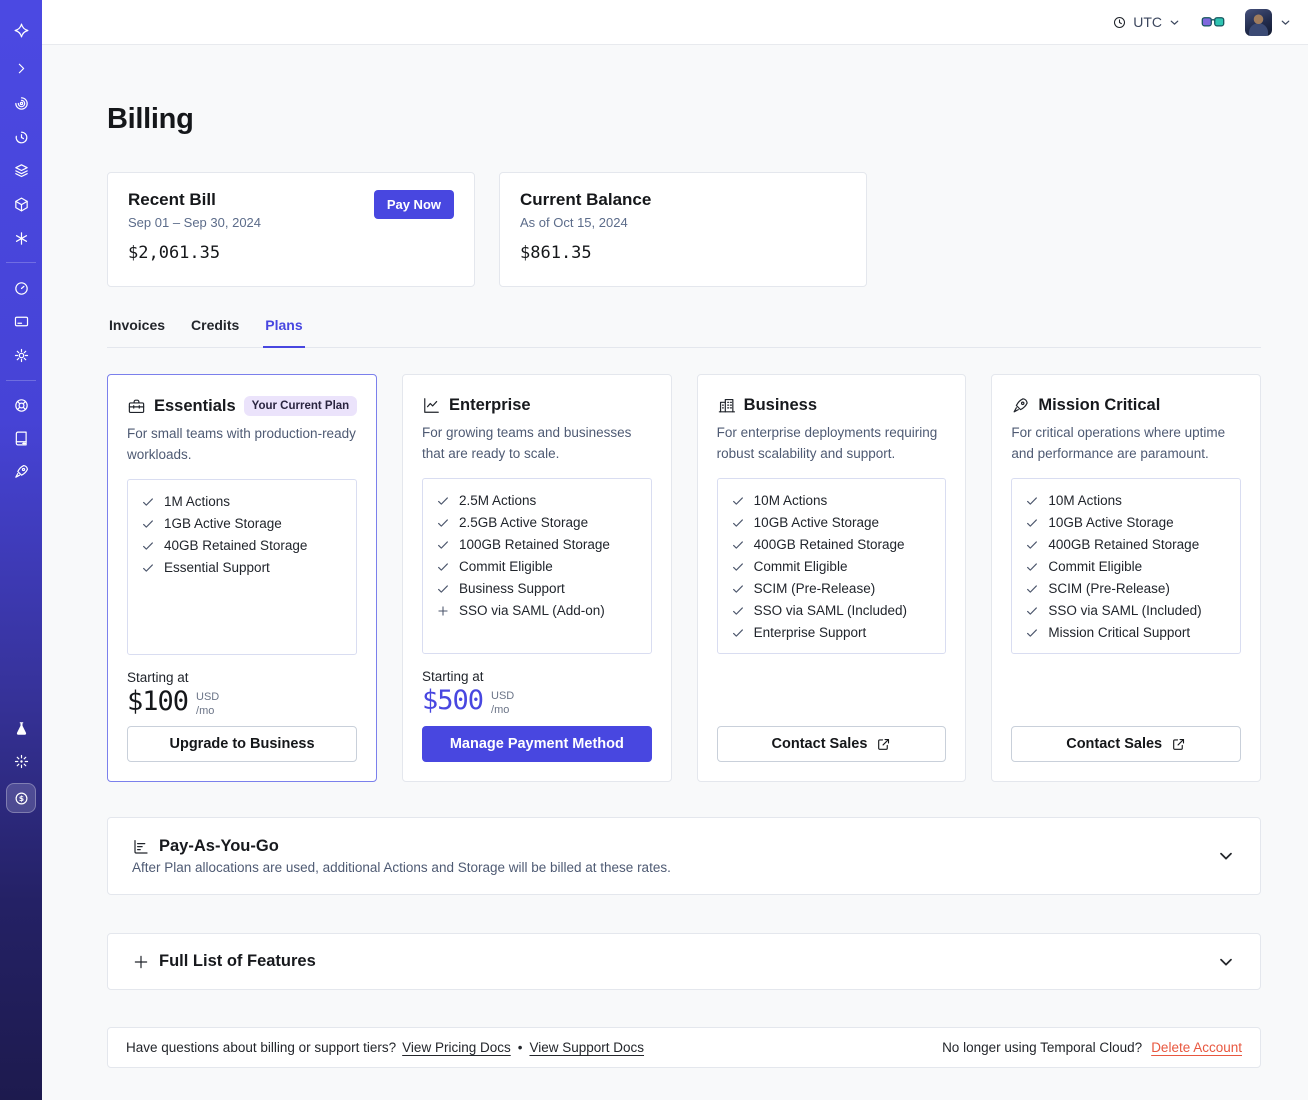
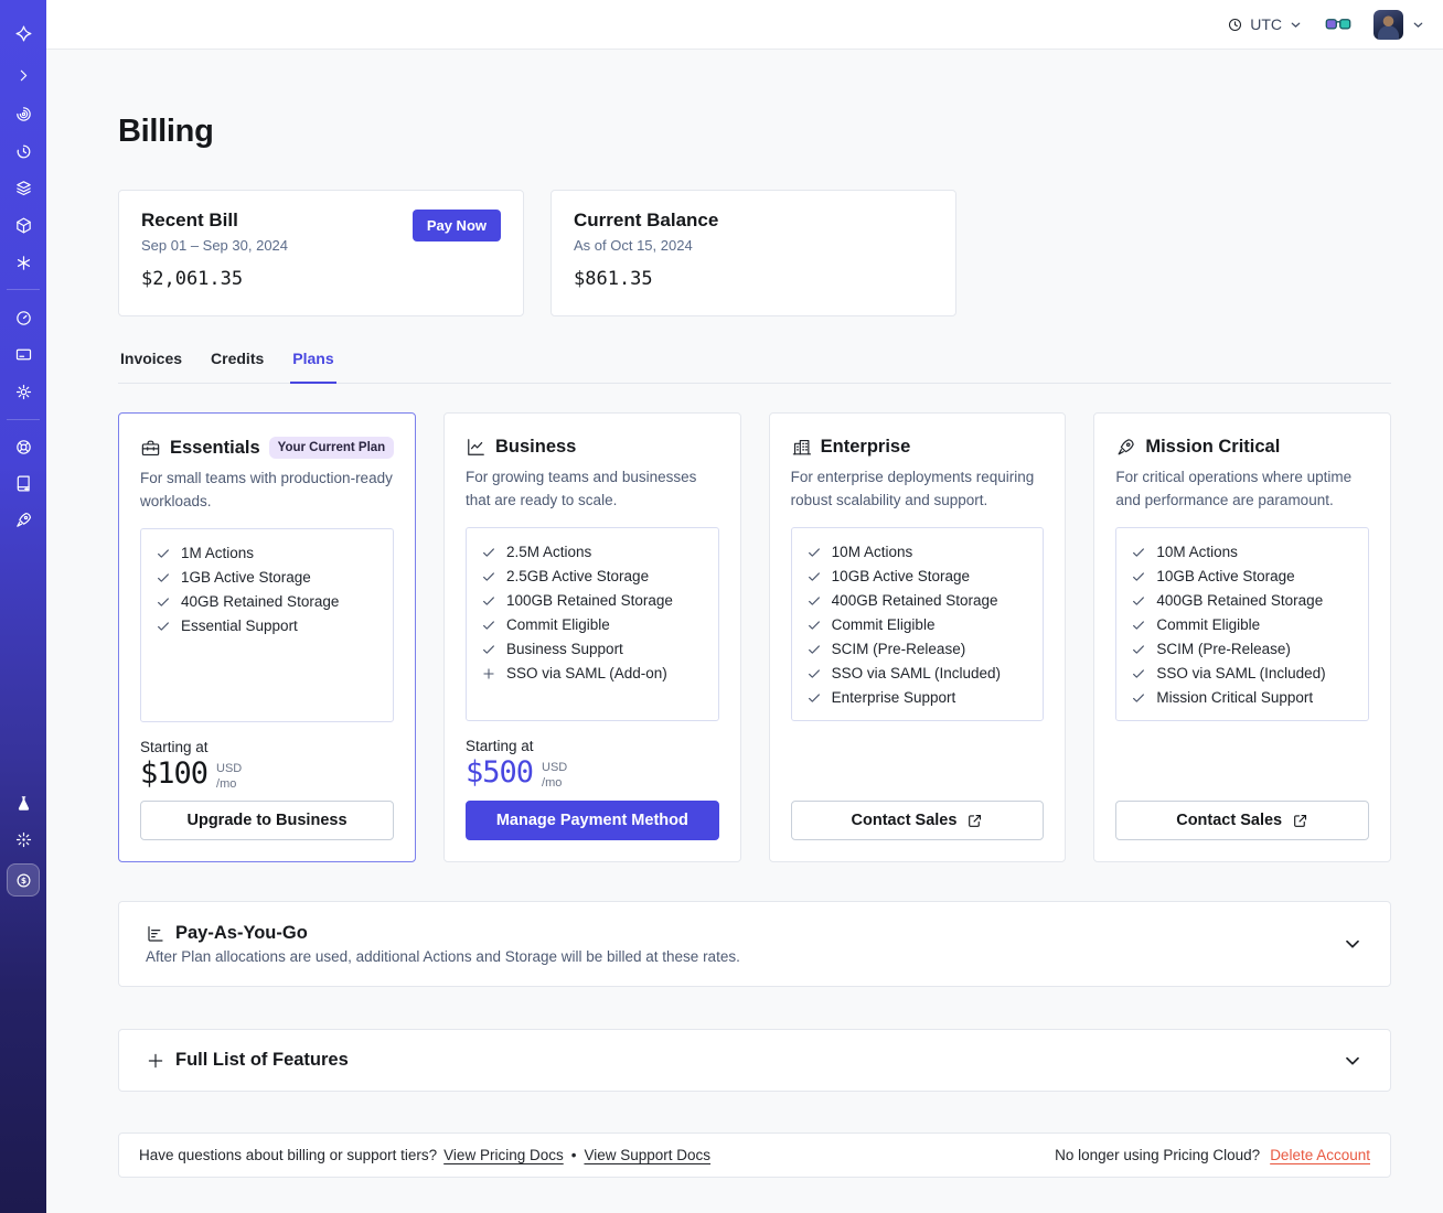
  $
  UTC
  Billing
  Recent Bill
  Sep 01 – Sep 30, 2024
  Pay Now
  $2,061.35
  Current Balance
  As of Oct 15, 2024
  $861.35
  Invoices
  Credits
  Plans
  Essentials
  Your Current Plan
  For small teams with production-ready workloads.
  1M Actions
  1GB Active Storage
  40GB Retained Storage
  Essential Support
  Starting at
  $100
  USD
  /mo
  Upgrade to Business
- Enterprise
+ Business
  For growing teams and businesses that are ready to scale.
  2.5M Actions
  2.5GB Active Storage
  100GB Retained Storage
  Commit Eligible
  Business Support
  SSO via SAML (Add-on)
  Starting at
  $500
  USD
  /mo
  Manage Payment Method
- Business
+ Enterprise
  For enterprise deployments requiring robust scalability and support.
  10M Actions
  10GB Active Storage
  400GB Retained Storage
  Commit Eligible
  SCIM (Pre-Release)
  SSO via SAML (Included)
  Enterprise Support
  Contact Sales
  Mission Critical
  For critical operations where uptime and performance are paramount.
  10M Actions
  10GB Active Storage
  400GB Retained Storage
  Commit Eligible
  SCIM (Pre-Release)
  SSO via SAML (Included)
  Mission Critical Support
  Contact Sales
  Pay-As-You-Go
  After Plan allocations are used, additional Actions and Storage will be billed at these rates.
  Full List of Features
  Have questions about billing or support tiers?
  View Pricing Docs
  •
  View Support Docs
- No longer using Temporal Cloud?
+ No longer using Pricing Cloud?
  Delete Account
